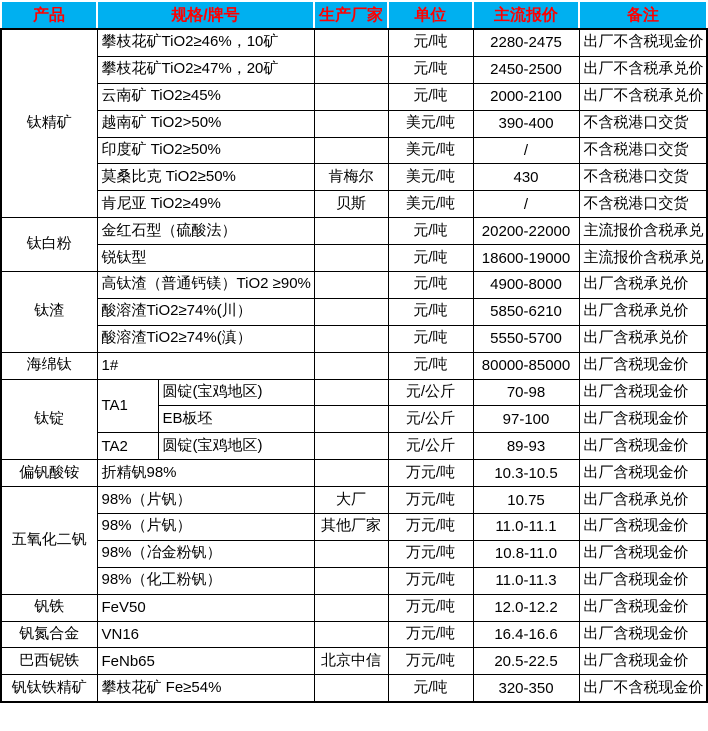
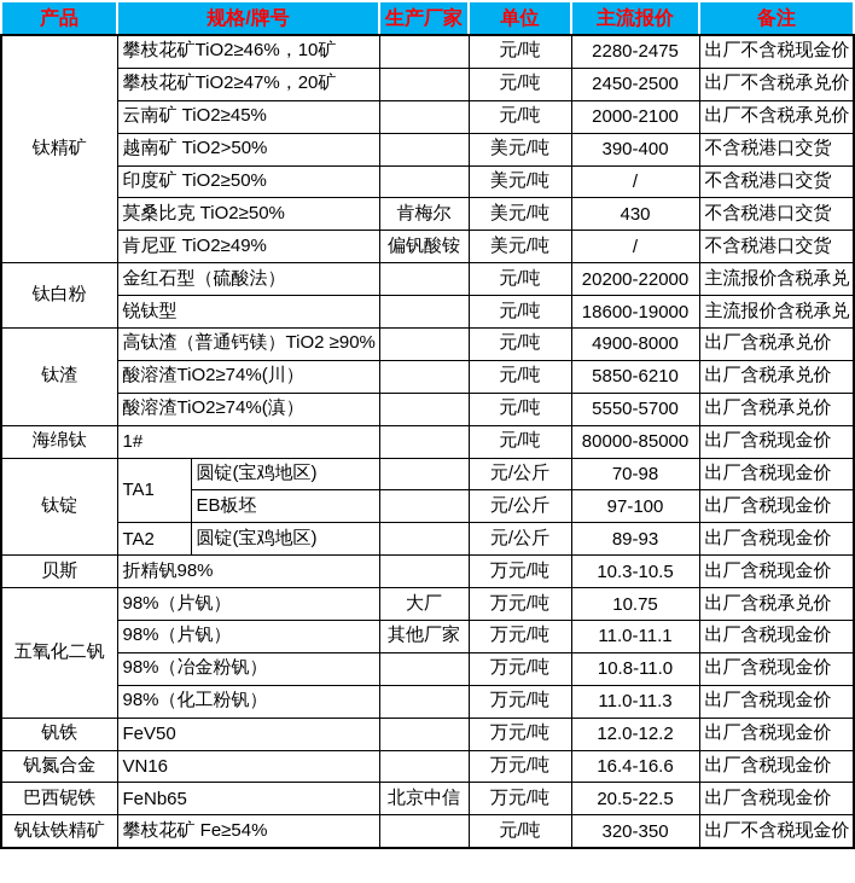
  产品	规格/牌号	生产厂家	单位	主流报价	备注
  钛精矿	攀枝花矿TiO2≥46%，10矿		元/吨	2280-2475	出厂不含税现金价
  攀枝花矿TiO2≥47%，20矿		元/吨	2450-2500	出厂不含税承兑价
  云南矿 TiO2≥45%		元/吨	2000-2100	出厂不含税承兑价
  越南矿 TiO2>50%		美元/吨	390-400	不含税港口交货
  印度矿 TiO2≥50%		美元/吨	/	不含税港口交货
  莫桑比克 TiO2≥50%	肯梅尔	美元/吨	430	不含税港口交货
- 肯尼亚 TiO2≥49%	贝斯	美元/吨	/	不含税港口交货
+ 肯尼亚 TiO2≥49%	偏钒酸铵	美元/吨	/	不含税港口交货
  钛白粉	金红石型（硫酸法）		元/吨	20200-22000	主流报价含税承兑
  锐钛型		元/吨	18600-19000	主流报价含税承兑
  钛渣	高钛渣（普通钙镁）TiO2 ≥90%		元/吨	4900-8000	出厂含税承兑价
  酸溶渣TiO2≥74%(川）		元/吨	5850-6210	出厂含税承兑价
  酸溶渣TiO2≥74%(滇）		元/吨	5550-5700	出厂含税承兑价
  海绵钛	1#		元/吨	80000-85000	出厂含税现金价
  钛锭	TA1	圆锭(宝鸡地区)		元/公斤	70-98	出厂含税现金价
  EB板坯		元/公斤	97-100	出厂含税现金价
  TA2	圆锭(宝鸡地区)		元/公斤	89-93	出厂含税现金价
- 偏钒酸铵	折精钒98%		万元/吨	10.3-10.5	出厂含税现金价
+ 贝斯	折精钒98%		万元/吨	10.3-10.5	出厂含税现金价
  五氧化二钒	98%（片钒）	大厂	万元/吨	10.75	出厂含税承兑价
  98%（片钒）	其他厂家	万元/吨	11.0-11.1	出厂含税现金价
  98%（冶金粉钒）		万元/吨	10.8-11.0	出厂含税现金价
  98%（化工粉钒）		万元/吨	11.0-11.3	出厂含税现金价
  钒铁	FeV50		万元/吨	12.0-12.2	出厂含税现金价
  钒氮合金	VN16		万元/吨	16.4-16.6	出厂含税现金价
  巴西铌铁	FeNb65	北京中信	万元/吨	20.5-22.5	出厂含税现金价
  钒钛铁精矿	攀枝花矿 Fe≥54%		元/吨	320-350	出厂不含税现金价
